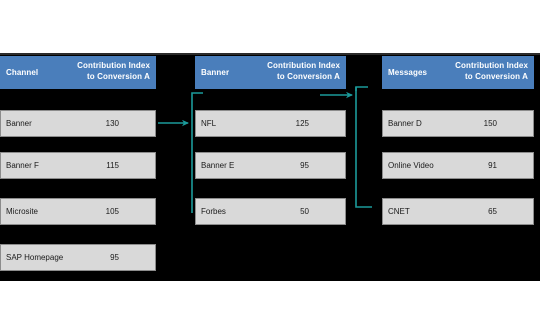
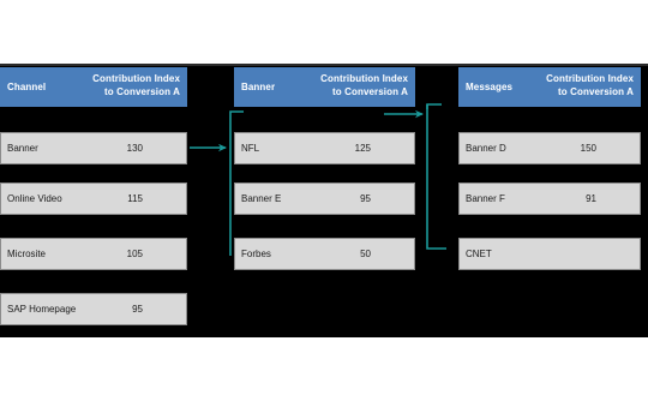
  Channel
  Contribution Index
  to Conversion A
  Banner
  130
- Banner F
+ Online Video
  115
  Microsite
  105
  SAP Homepage
  95
  Banner
  Contribution Index
  to Conversion A
  NFL
  125
  Banner E
  95
  Forbes
  50
  Messages
  Contribution Index
  to Conversion A
  Banner D
  150
- Online Video
+ Banner F
  91
  CNET
- 65
